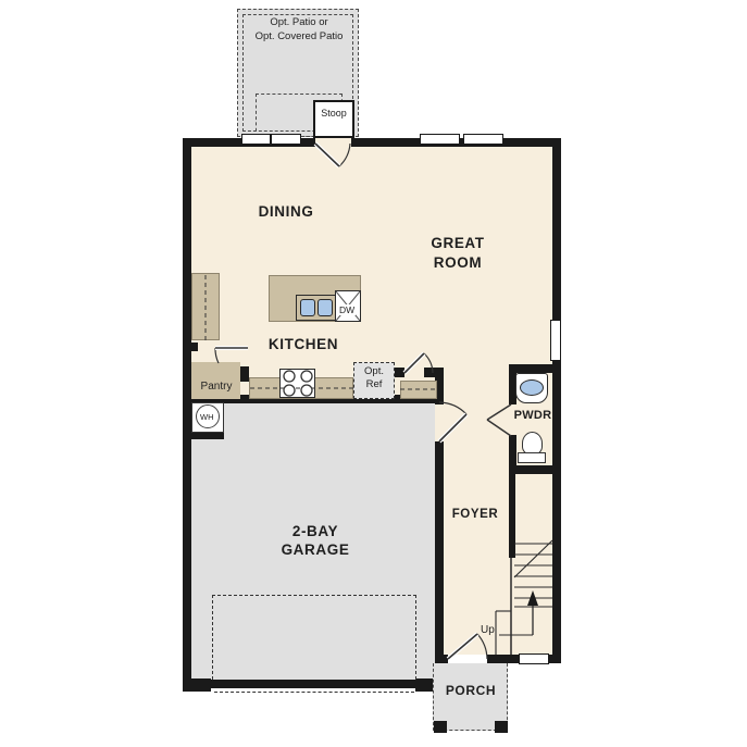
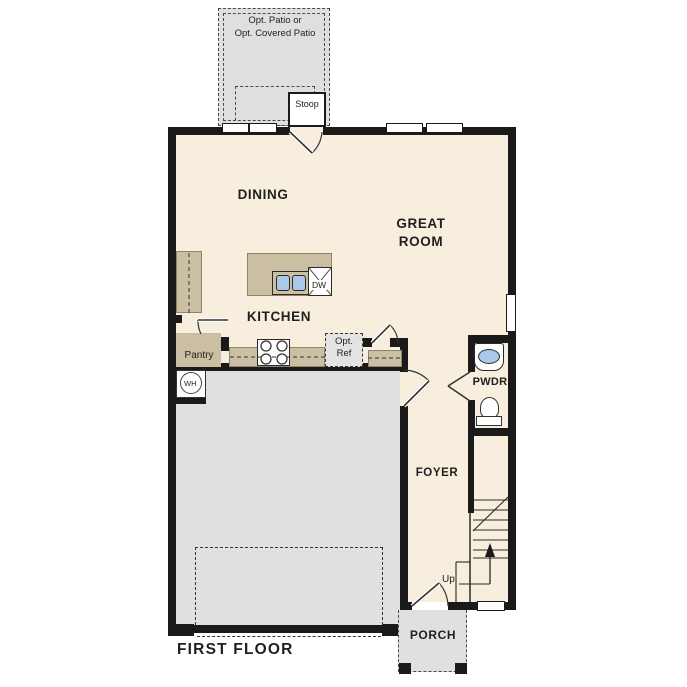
  Opt. Patio or
  Opt. Covered Patio
  Stoop
  Opt.
  Ref
  DW
  WH
  DINING
  GREAT
  ROOM
  KITCHEN
- 2-BAY
- GARAGE
  FOYER
  PWDR
  PORCH
  Pantry
  Up
+ FIRST FLOOR
